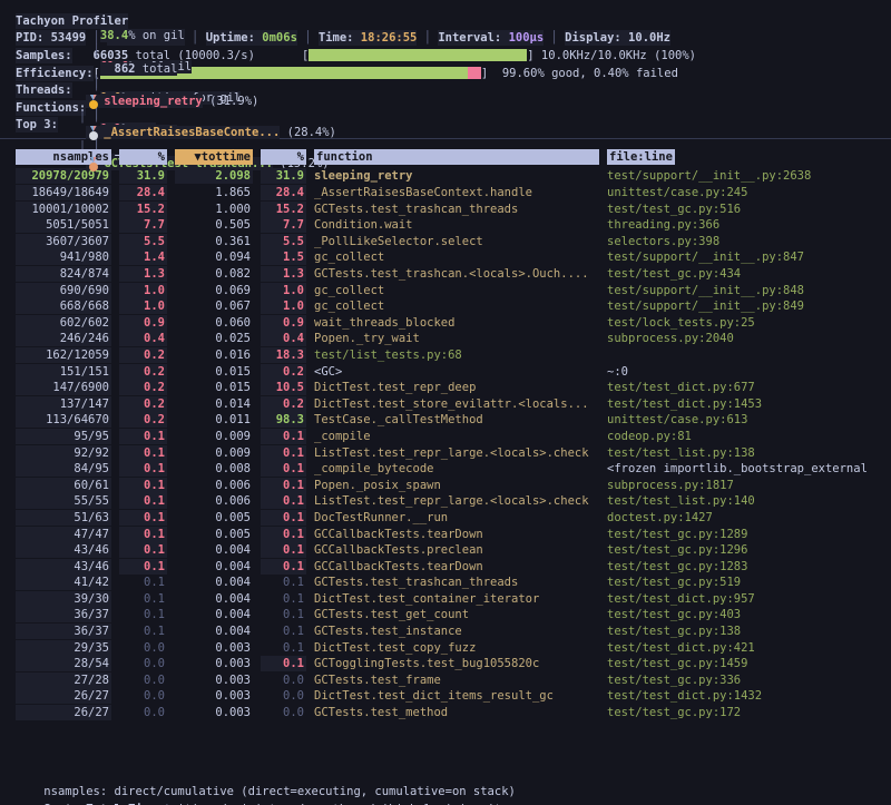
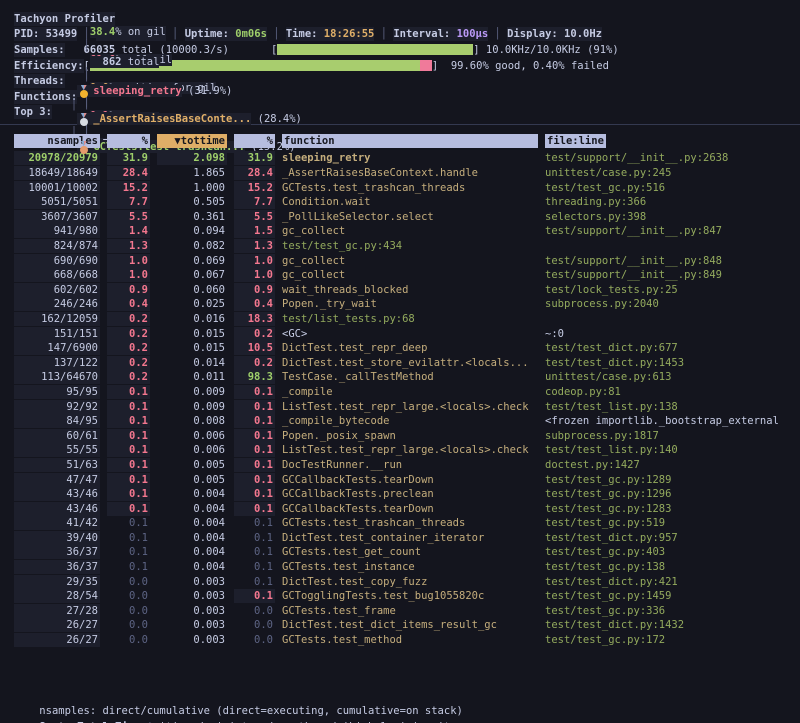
  Tachyon Profiler
  PID: 53499
  │
  │
  Uptime: 0m06s
  │
  Time: 18:26:55
  │
  Interval: 100µs
  │
  Display: 10.0Hz
  Samples:
  66035
  total (10000.3/s)
  [
  ]
- 10.0KHz/10.0KHz (100%)
+ 10.0KHz/10.0KHz (91%)
  Efficiency:
  [
  ]
  99.60% good, 0.40% failed
  Threads:
  Functions:
  Top 3:
  nsamples
  %
  ▼tottime
  %
  function
  file:line
  20978/20979
  31.9
  2.098
  31.9
  sleeping_retry
  test/support/__init__.py:2638
  18649/18649
  28.4
  1.865
  28.4
  _AssertRaisesBaseContext.handle
  unittest/case.py:245
  10001/10002
  15.2
  1.000
  15.2
  GCTests.test_trashcan_threads
  test/test_gc.py:516
  5051/5051
  7.7
  0.505
  7.7
  Condition.wait
  threading.py:366
  3607/3607
  5.5
  0.361
  5.5
  _PollLikeSelector.select
  selectors.py:398
  941/980
  1.4
  0.094
  1.5
  gc_collect
  test/support/__init__.py:847
  824/874
  1.3
  0.082
  1.3
- GCTests.test_trashcan.<locals>.Ouch....
  test/test_gc.py:434
  690/690
  1.0
  0.069
  1.0
  gc_collect
  test/support/__init__.py:848
  668/668
  1.0
  0.067
  1.0
  gc_collect
  test/support/__init__.py:849
  602/602
  0.9
  0.060
  0.9
  wait_threads_blocked
  test/lock_tests.py:25
  246/246
  0.4
  0.025
  0.4
  Popen._try_wait
  subprocess.py:2040
  162/12059
  0.2
  0.016
  18.3
  test/list_tests.py:68
  151/151
  0.2
  0.015
  0.2
  <GC>
  ~:0
  147/6900
  0.2
  0.015
  10.5
  DictTest.test_repr_deep
  test/test_dict.py:677
- 137/147
+ 137/122
  0.2
  0.014
  0.2
  DictTest.test_store_evilattr.<locals...
  test/test_dict.py:1453
  113/64670
  0.2
  0.011
  98.3
  TestCase._callTestMethod
  unittest/case.py:613
  95/95
  0.1
  0.009
  0.1
  _compile
  codeop.py:81
  92/92
  0.1
  0.009
  0.1
  ListTest.test_repr_large.<locals>.check
  test/test_list.py:138
  84/95
  0.1
  0.008
  0.1
  _compile_bytecode
  <frozen importlib._bootstrap_external
  60/61
  0.1
  0.006
  0.1
  Popen._posix_spawn
  subprocess.py:1817
  55/55
  0.1
  0.006
  0.1
  ListTest.test_repr_large.<locals>.check
  test/test_list.py:140
  51/63
  0.1
  0.005
  0.1
  DocTestRunner.__run
  doctest.py:1427
  47/47
  0.1
  0.005
  0.1
  GCCallbackTests.tearDown
  test/test_gc.py:1289
  43/46
  0.1
  0.004
  0.1
  GCCallbackTests.preclean
  test/test_gc.py:1296
  43/46
  0.1
  0.004
  0.1
  GCCallbackTests.tearDown
  test/test_gc.py:1283
  41/42
  0.1
  0.004
  0.1
  GCTests.test_trashcan_threads
  test/test_gc.py:519
- 39/30
+ 39/40
  0.1
  0.004
  0.1
  DictTest.test_container_iterator
  test/test_dict.py:957
  36/37
  0.1
  0.004
  0.1
  GCTests.test_get_count
  test/test_gc.py:403
  36/37
  0.1
  0.004
  0.1
  GCTests.test_instance
  test/test_gc.py:138
  29/35
  0.0
  0.003
  0.1
  DictTest.test_copy_fuzz
  test/test_dict.py:421
  28/54
  0.0
  0.003
  0.1
  GCTogglingTests.test_bug1055820c
  test/test_gc.py:1459
  27/28
  0.0
  0.003
  0.0
  GCTests.test_frame
  test/test_gc.py:336
  26/27
  0.0
  0.003
  0.0
  DictTest.test_dict_items_result_gc
  test/test_dict.py:1432
  26/27
  0.0
  0.003
  0.0
  GCTests.test_method
  test/test_gc.py:172
  nsamples: direct/cumulative (direct=executing, cumulative=on stack)
